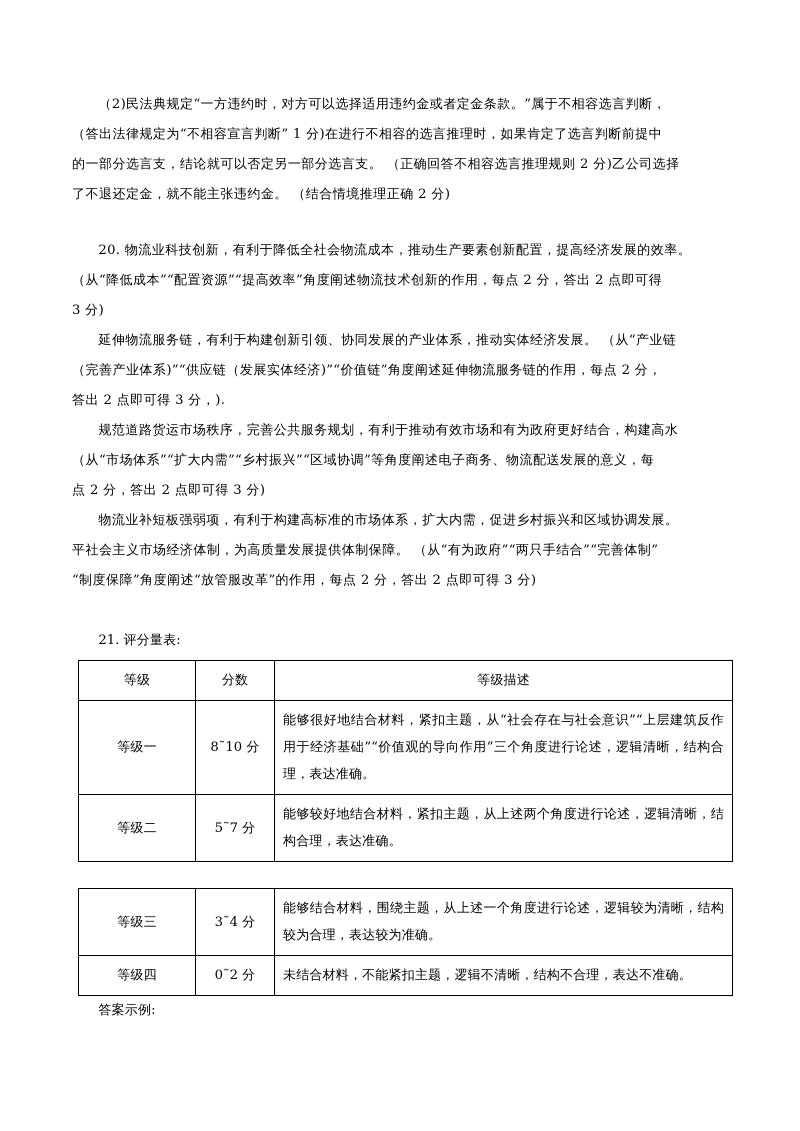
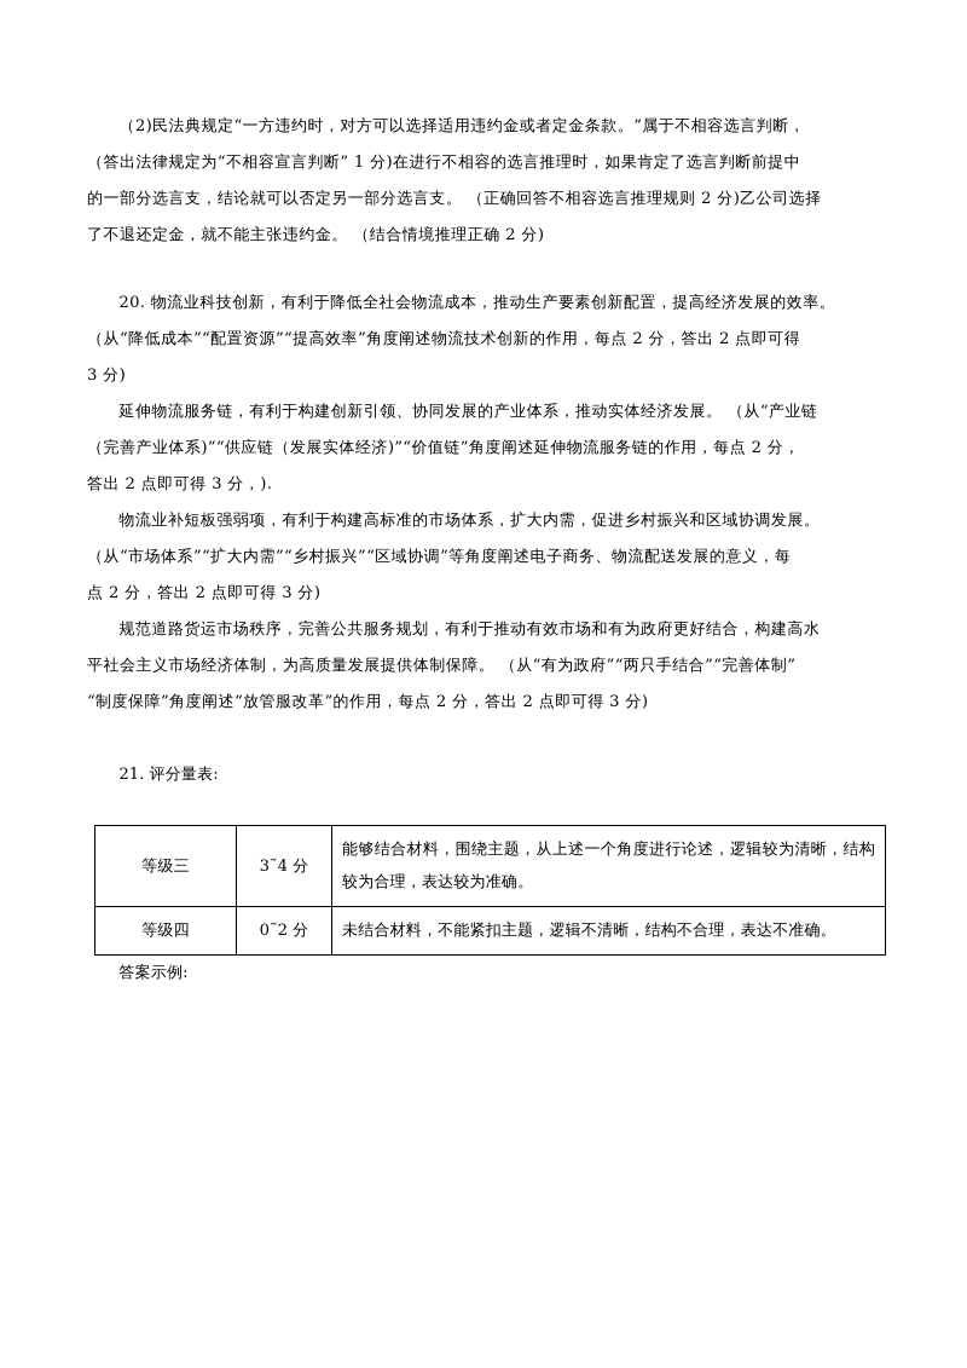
  （2)民法典规定“一方违约时，对方可以选择适用违约金或者定金条款。”属于不相容选言判断，
  （答出法律规定为“不相容宣言判断” 1 分)在进行不相容的选言推理时，如果肯定了选言判断前提中
  的一部分选言支，结论就可以否定另一部分选言支。 （正确回答不相容选言推理规则 2 分)乙公司选择
  了不退还定金，就不能主张违约金。 （结合情境推理正确 2 分)
  20. 物流业科技创新，有利于降低全社会物流成本，推动生产要素创新配置，提高经济发展的效率。
  （从“降低成本”“配置资源”“提高效率”角度阐述物流技术创新的作用，每点 2 分，答出 2 点即可得
  3 分)
  延伸物流服务链，有利于构建创新引领、协同发展的产业体系，推动实体经济发展。 （从“产业链
  （完善产业体系)”“供应链（发展实体经济)”“价值链”角度阐述延伸物流服务链的作用，每点 2 分，
  答出 2 点即可得 3 分，).
- 规范道路货运市场秩序，完善公共服务规划，有利于推动有效市场和有为政府更好结合，构建高水
+ 物流业补短板强弱项，有利于构建高标准的市场体系，扩大内需，促进乡村振兴和区域协调发展。
  （从“市场体系”“扩大内需”“乡村振兴”“区域协调”等角度阐述电子商务、物流配送发展的意义，每
  点 2 分，答出 2 点即可得 3 分)
- 物流业补短板强弱项，有利于构建高标准的市场体系，扩大内需，促进乡村振兴和区域协调发展。
+ 规范道路货运市场秩序，完善公共服务规划，有利于推动有效市场和有为政府更好结合，构建高水
  平社会主义市场经济体制，为高质量发展提供体制保障。 （从“有为政府”“两只手结合”“完善体制”
  “制度保障”角度阐述“放管服改革”的作用，每点 2 分，答出 2 点即可得 3 分)
  21. 评分量表:
- 等级	分数	等级描述
- 等级一	8˜10 分	能够很好地结合材料，紧扣主题，从“社会存在与社会意识”“上层建筑反作用于经济基础”“价值观的导向作用”三个角度进行论述，逻辑清晰，结构合理，表达准确。
- 等级二	5˜7 分	能够较好地结合材料，紧扣主题，从上述两个角度进行论述，逻辑清晰，结构合理，表达准确。
  等级三	3˜4 分	能够结合材料，围绕主题，从上述一个角度进行论述，逻辑较为清晰，结构较为合理，表达较为准确。
  等级四	0˜2 分	未结合材料，不能紧扣主题，逻辑不清晰，结构不合理，表达不准确。
  答案示例:
